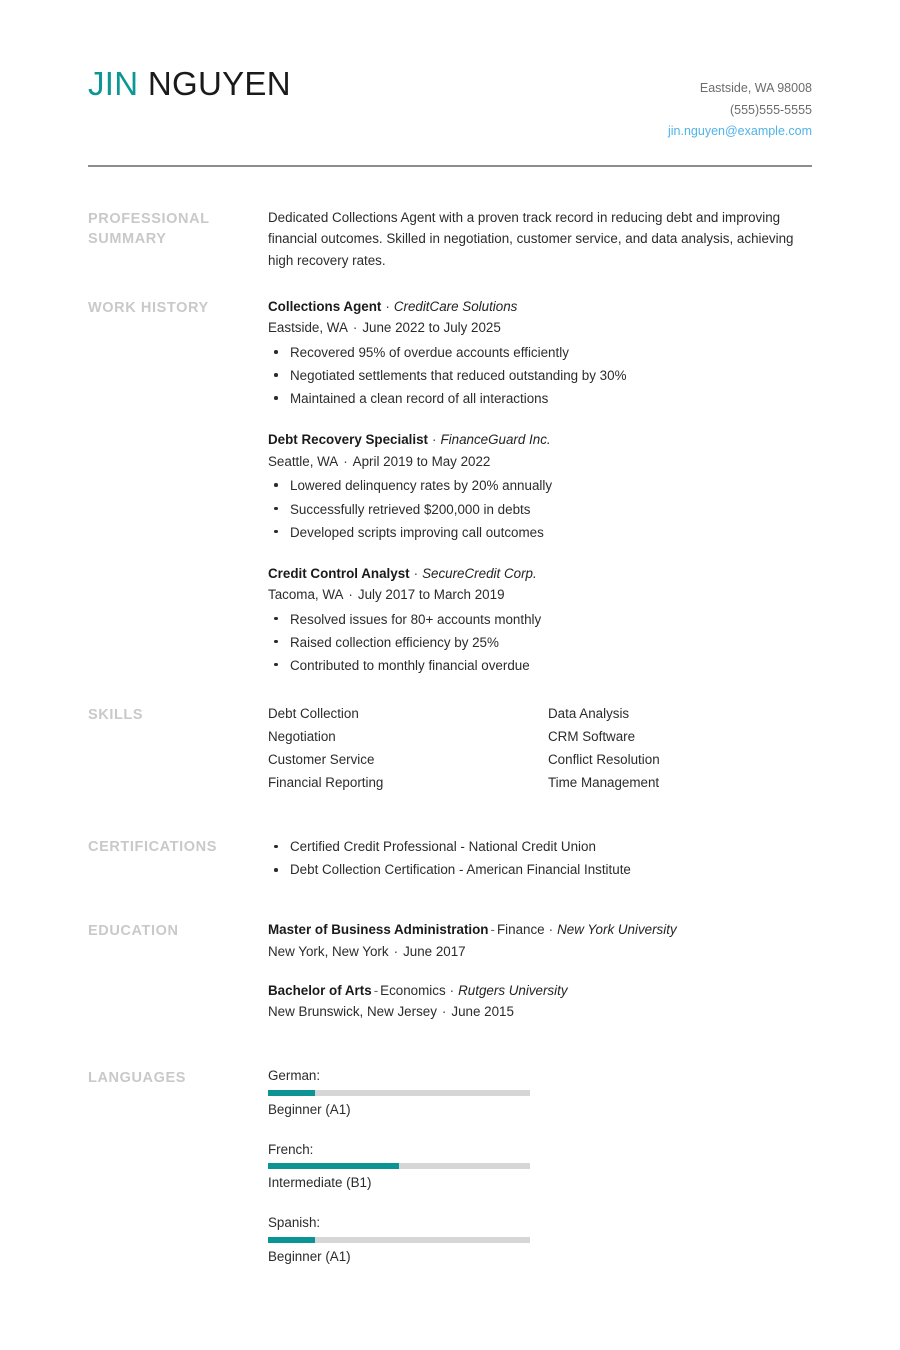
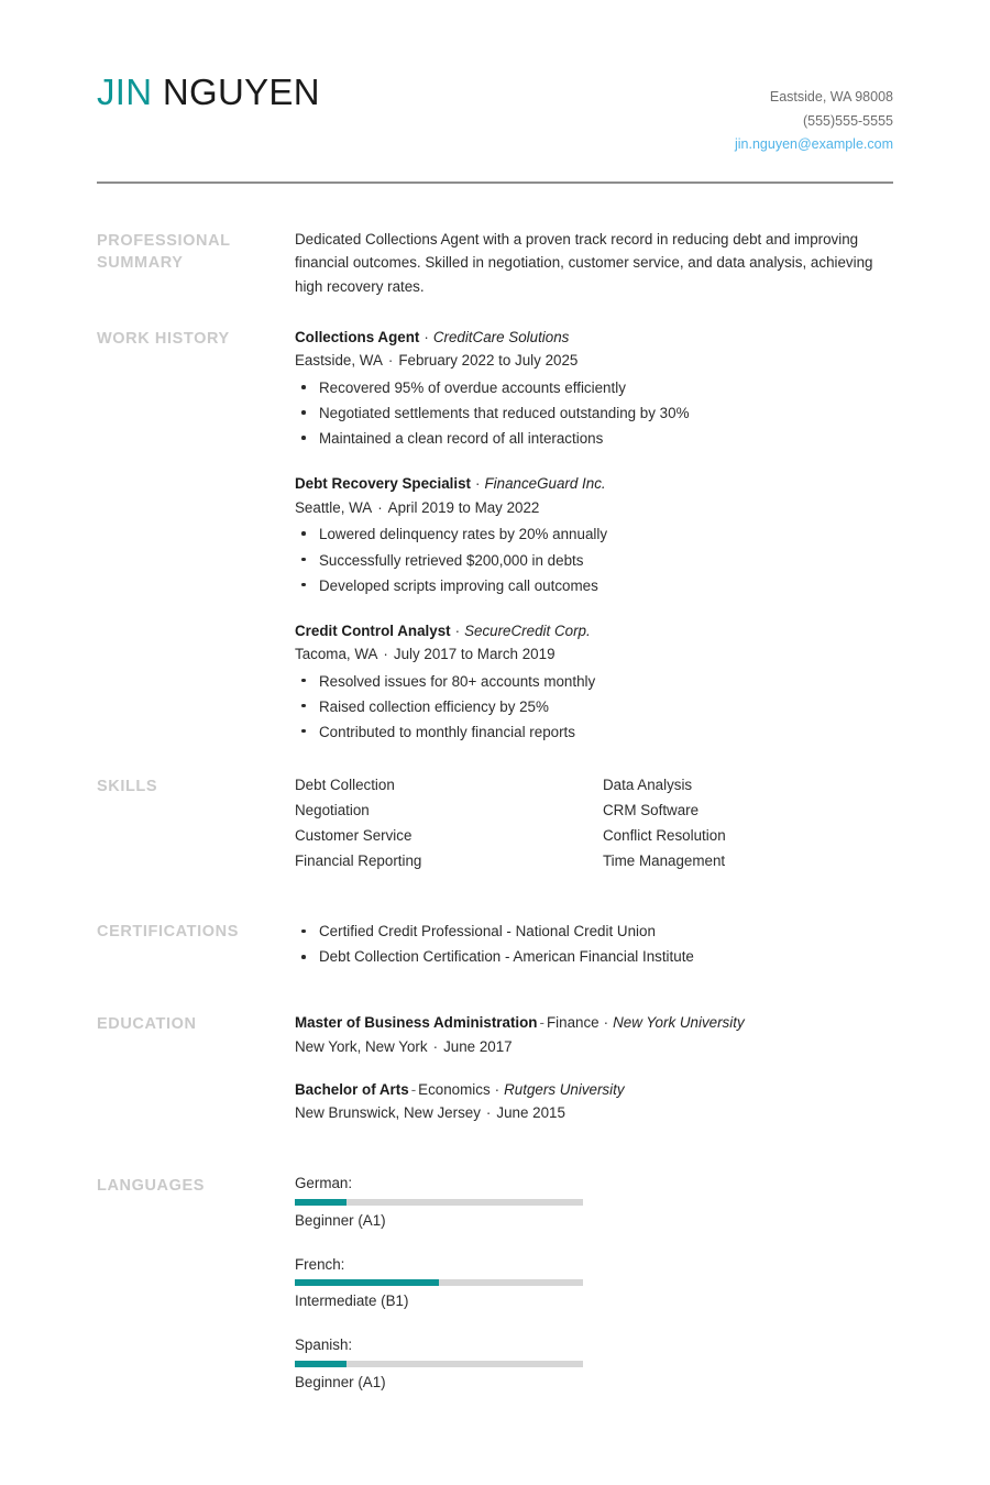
  JIN NGUYEN
  Eastside, WA 98008
  (555)555-5555
  jin.nguyen@example.com
  PROFESSIONAL SUMMARY
  Dedicated Collections Agent with a proven track record in reducing debt and improving financial outcomes. Skilled in negotiation, customer service, and data analysis, achieving high recovery rates.
  WORK HISTORY
  Collections Agent · CreditCare Solutions
- Eastside, WA · June 2022 to July 2025
+ Eastside, WA · February 2022 to July 2025
  Recovered 95% of overdue accounts efficiently
  Negotiated settlements that reduced outstanding by 30%
  Maintained a clean record of all interactions
  Debt Recovery Specialist · FinanceGuard Inc.
  Seattle, WA · April 2019 to May 2022
  Lowered delinquency rates by 20% annually
  Successfully retrieved $200,000 in debts
  Developed scripts improving call outcomes
  Credit Control Analyst · SecureCredit Corp.
  Tacoma, WA · July 2017 to March 2019
  Resolved issues for 80+ accounts monthly
  Raised collection efficiency by 25%
- Contributed to monthly financial overdue
+ Contributed to monthly financial reports
  SKILLS
  Debt Collection
  Negotiation
  Customer Service
  Financial Reporting
  Data Analysis
  CRM Software
  Conflict Resolution
  Time Management
  CERTIFICATIONS
  Certified Credit Professional - National Credit Union
  Debt Collection Certification - American Financial Institute
  EDUCATION
  Master of Business Administration - Finance · New York University
  New York, New York · June 2017
  Bachelor of Arts - Economics · Rutgers University
  New Brunswick, New Jersey · June 2015
  LANGUAGES
  German:
  Beginner (A1)
  French:
  Intermediate (B1)
  Spanish:
  Beginner (A1)
